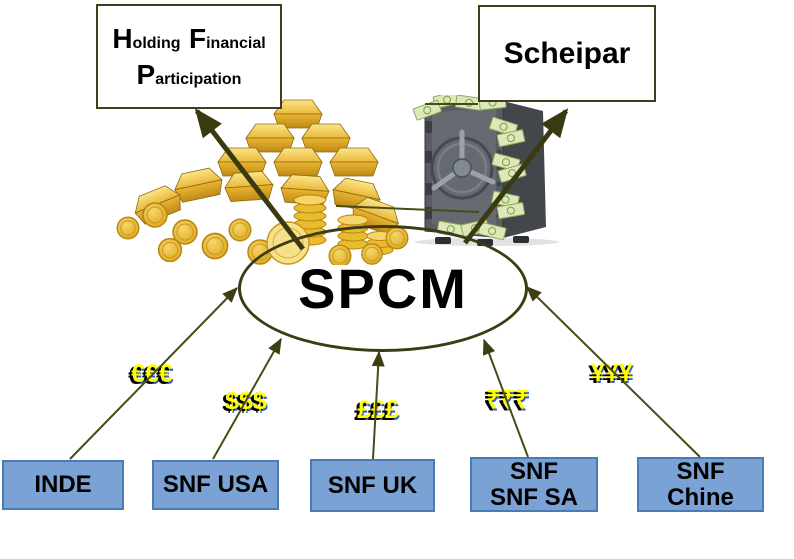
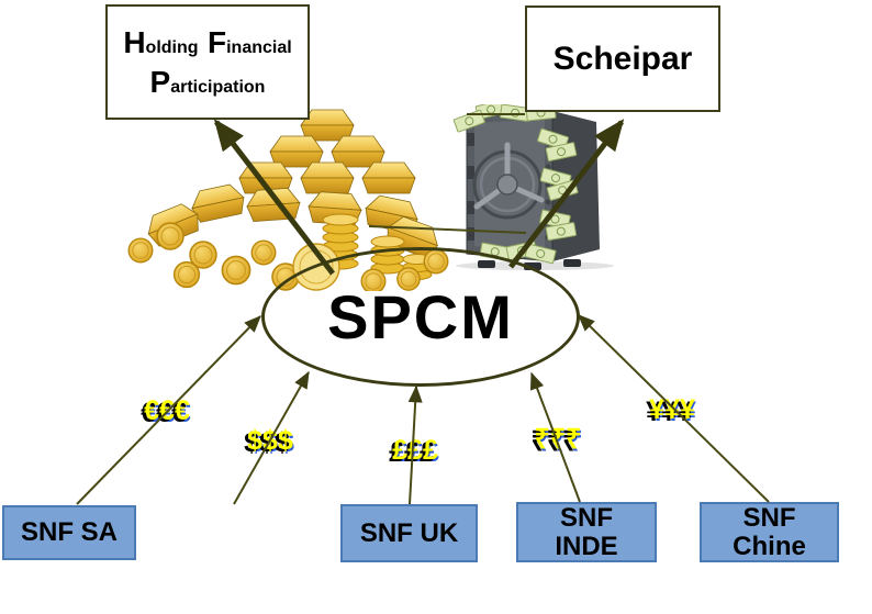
  Holding Financial
  Participation
  Scheipar
  SPCM
- INDE
+ SNF SA
- SNF USA
  SNF UK
  SNF
- SNF SA
+ INDE
  SNF
  Chine
  £££
  ₹₹₹
  ¥¥¥
